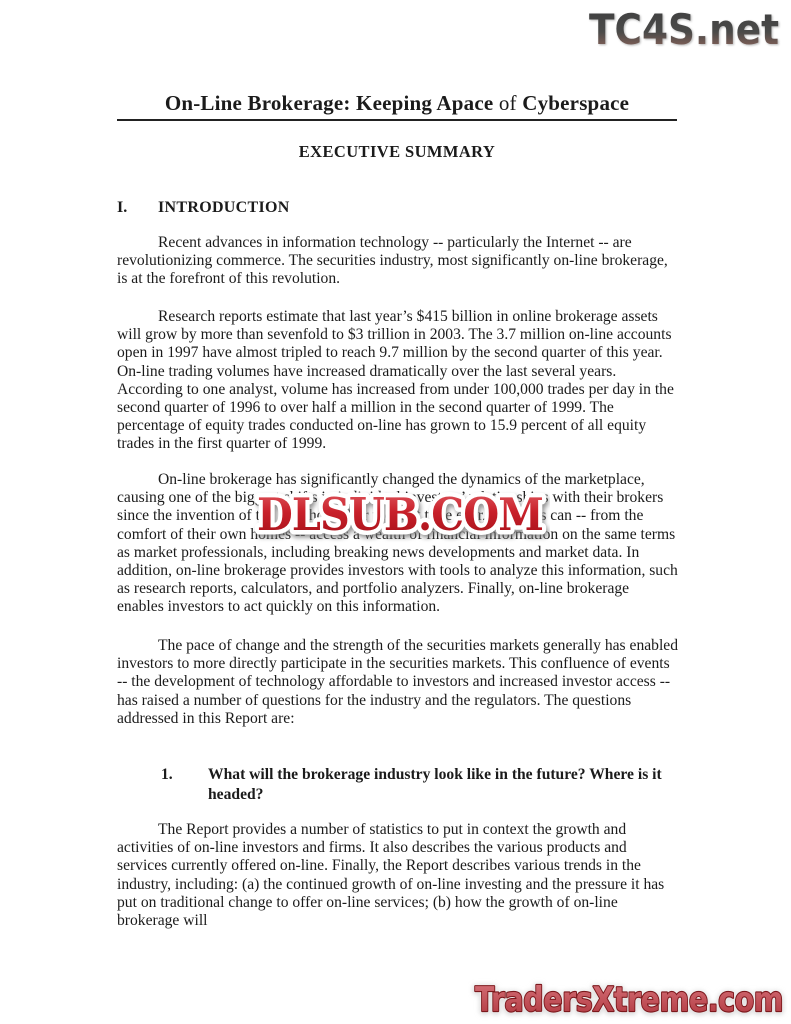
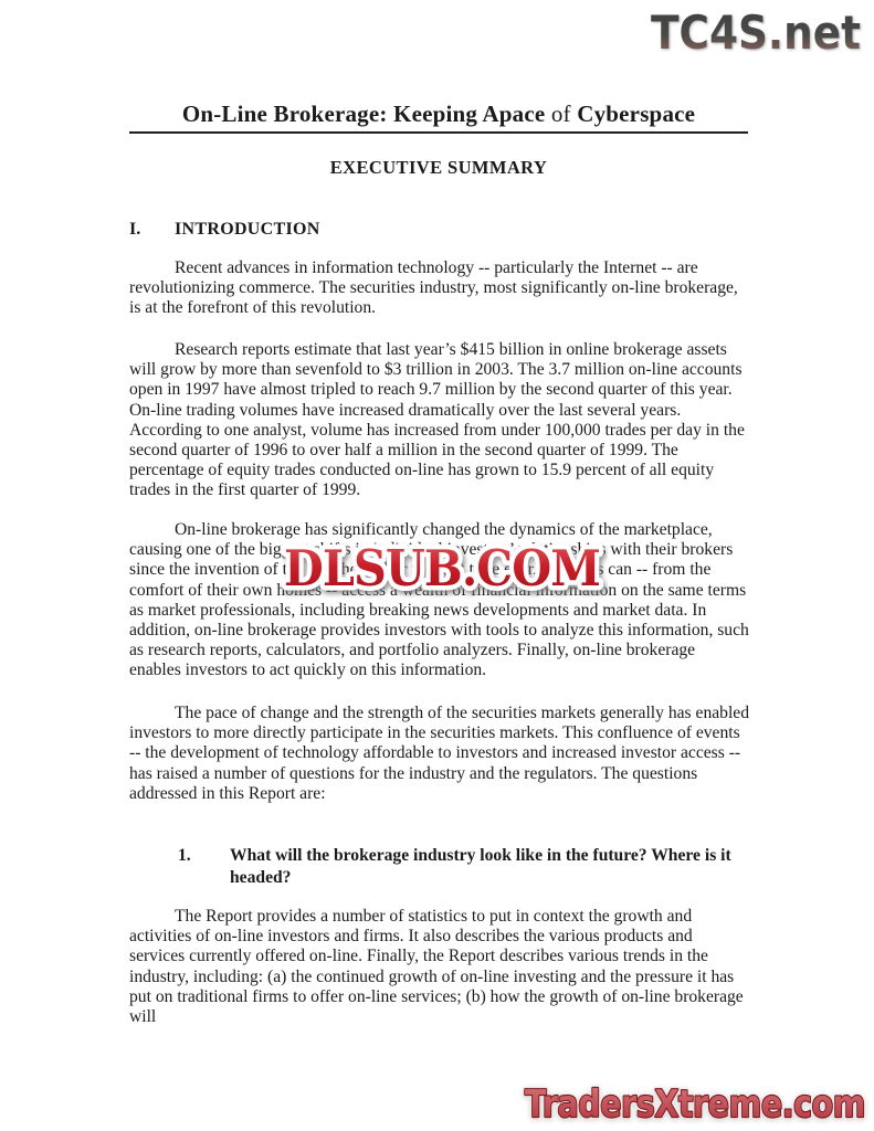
  TC4S.net
  On-Line Brokerage: Keeping Apace of Cyberspace
  EXECUTIVE SUMMARY
  I.
  INTRODUCTION
  Recent advances in information technology -- particularly the Internet -- are revolutionizing commerce. The securities industry, most significantly on-line brokerage, is at the forefront of this revolution.
  Research reports estimate that last year’s $415 billion in online brokerage assets will grow by more than sevenfold to $3 trillion in 2003. The 3.7 million on-line accounts open in 1997 have almost tripled to reach 9.7 million by the second quarter of this year. On-line trading volumes have increased dramatically over the last several years. According to one analyst, volume has increased from under 100,000 trades per day in the second quarter of 1996 to over half a million in the second quarter of 1999. The percentage of equity trades conducted on-line has grown to 15.9 percent of all equity trades in the first quarter of 1999.
  On-line brokerage has significantly changed the dynamics of the marketplace, causing one of the biggest shifts in individual investors’ relationships with their brokers since the invention of the telephone. For the first time ever, investors can -- from the comfort of their own homes -- access a wealth of financial information on the same terms as market professionals, including breaking news developments and market data. In addition, on-line brokerage provides investors with tools to analyze this information, such as research reports, calculators, and portfolio analyzers. Finally, on-line brokerage enables investors to act quickly on this information.
  The pace of change and the strength of the securities markets generally has enabled investors to more directly participate in the securities markets. This confluence of events -- the development of technology affordable to investors and increased investor access -- has raised a number of questions for the industry and the regulators. The questions addressed in this Report are:
  1.
  What will the brokerage industry look like in the future? Where is it headed?
- The Report provides a number of statistics to put in context the growth and activities of on-line investors and firms. It also describes the various products and services currently offered on-line. Finally, the Report describes various trends in the industry, including: (a) the continued growth of on-line investing and the pressure it has put on traditional change to offer on-line services; (b) how the growth of on-line brokerage will
+ The Report provides a number of statistics to put in context the growth and activities of on-line investors and firms. It also describes the various products and services currently offered on-line. Finally, the Report describes various trends in the industry, including: (a) the continued growth of on-line investing and the pressure it has put on traditional firms to offer on-line services; (b) how the growth of on-line brokerage will
  DLSUB.COM
  TradersXtreme.com
